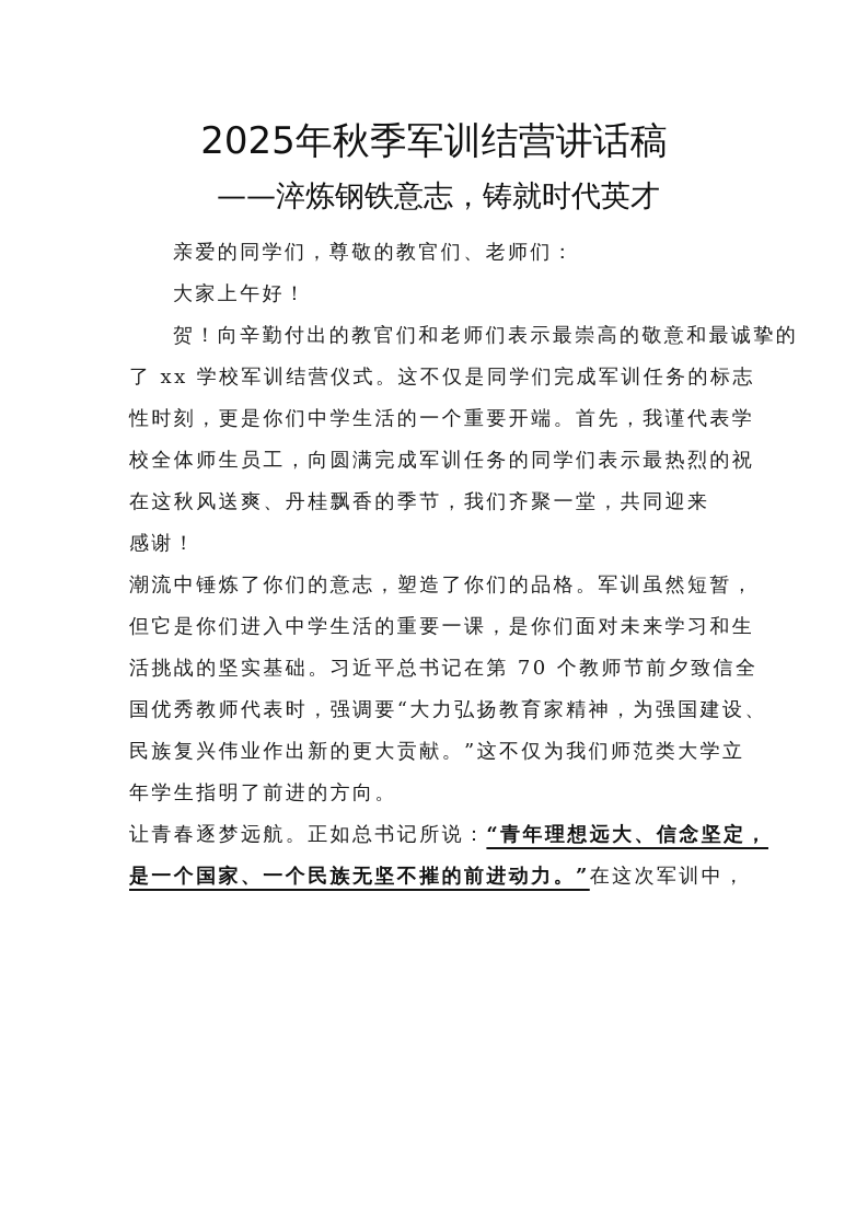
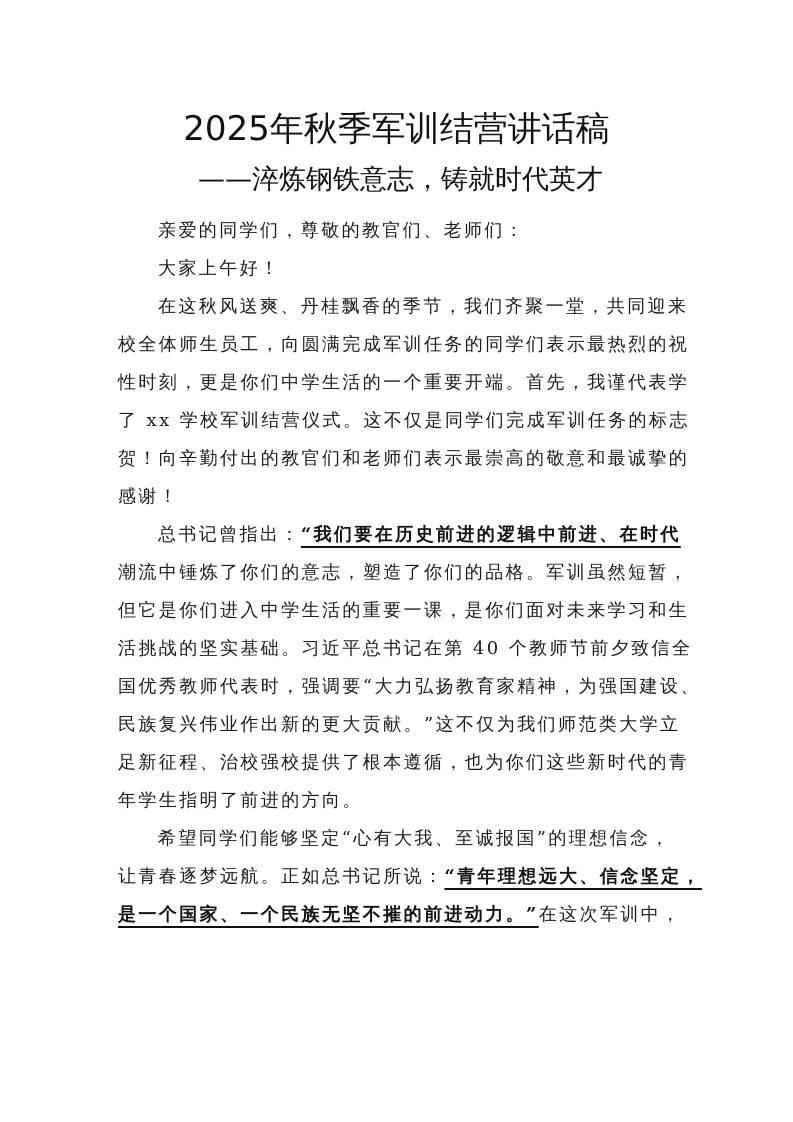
  2025年秋季军训结营讲话稿
  ——淬炼钢铁意志，铸就时代英才
  亲爱的同学们，尊敬的教官们、老师们：
  大家上午好！
- 贺！向辛勤付出的教官们和老师们表示最崇高的敬意和最诚挚的
+ 在这秋风送爽、丹桂飘香的季节，我们齐聚一堂，共同迎来
- 了 xx 学校军训结营仪式。这不仅是同学们完成军训任务的标志
+ 校全体师生员工，向圆满完成军训任务的同学们表示最热烈的祝
  性时刻，更是你们中学生活的一个重要开端。首先，我谨代表学
- 校全体师生员工，向圆满完成军训任务的同学们表示最热烈的祝
+ 了 xx 学校军训结营仪式。这不仅是同学们完成军训任务的标志
- 在这秋风送爽、丹桂飘香的季节，我们齐聚一堂，共同迎来
+ 贺！向辛勤付出的教官们和老师们表示最崇高的敬意和最诚挚的
  感谢！
+ 总书记曾指出：“我们要在历史前进的逻辑中前进、在时代
  潮流中锤炼了你们的意志，塑造了你们的品格。军训虽然短暂，
  但它是你们进入中学生活的重要一课，是你们面对未来学习和生
- 活挑战的坚实基础。习近平总书记在第 70 个教师节前夕致信全
+ 活挑战的坚实基础。习近平总书记在第 40 个教师节前夕致信全
  国优秀教师代表时，强调要“大力弘扬教育家精神，为强国建设、
  民族复兴伟业作出新的更大贡献。”这不仅为我们师范类大学立
+ 足新征程、治校强校提供了根本遵循，也为你们这些新时代的青
  年学生指明了前进的方向。
+ 希望同学们能够坚定“心有大我、至诚报国”的理想信念，
  让青春逐梦远航。正如总书记所说：“青年理想远大、信念坚定，
  是一个国家、一个民族无坚不摧的前进动力。”在这次军训中，
